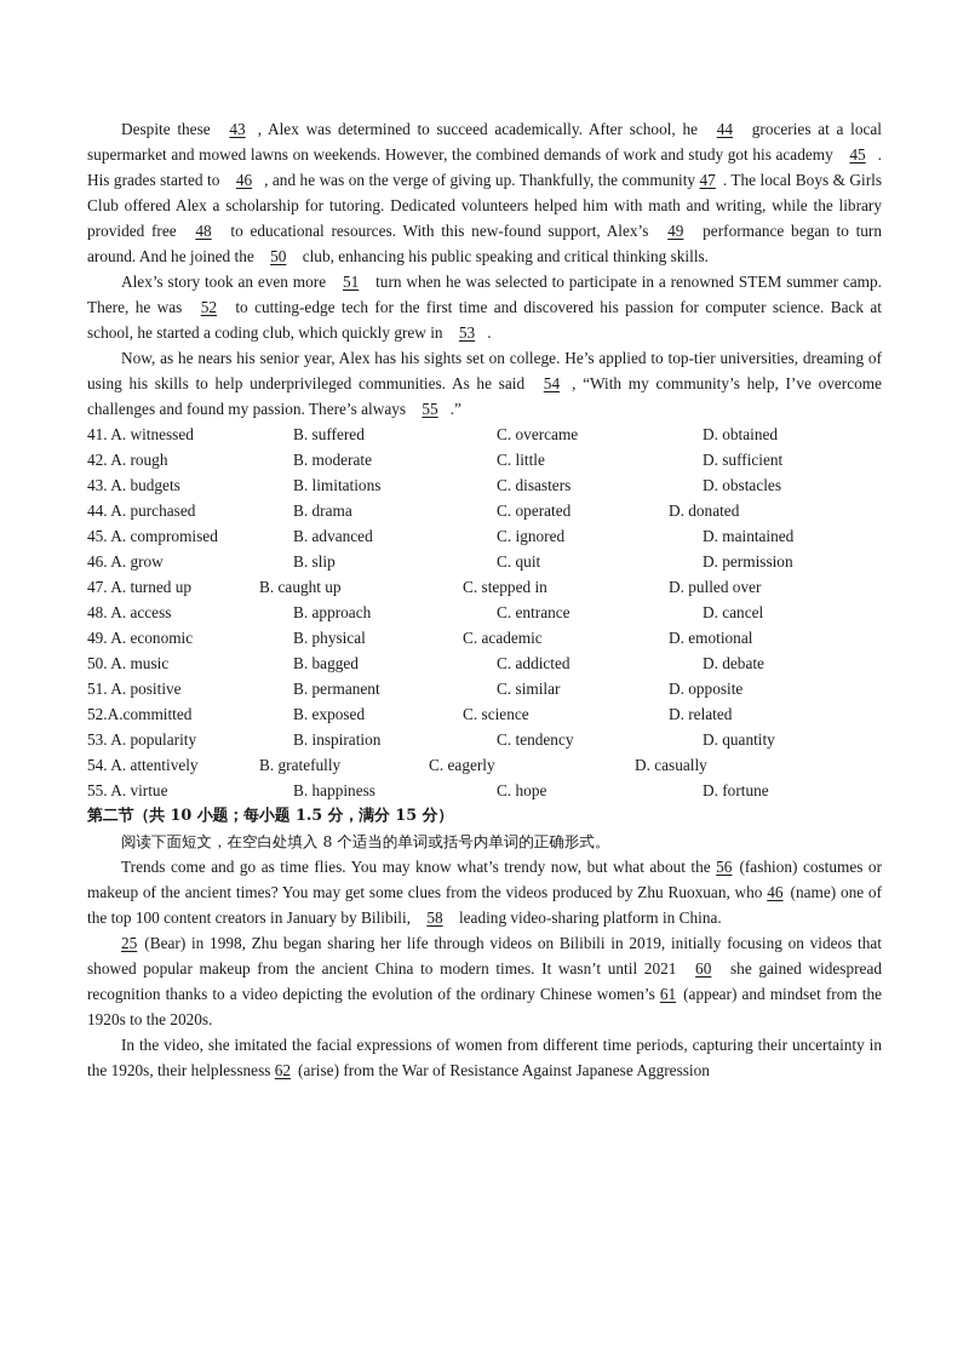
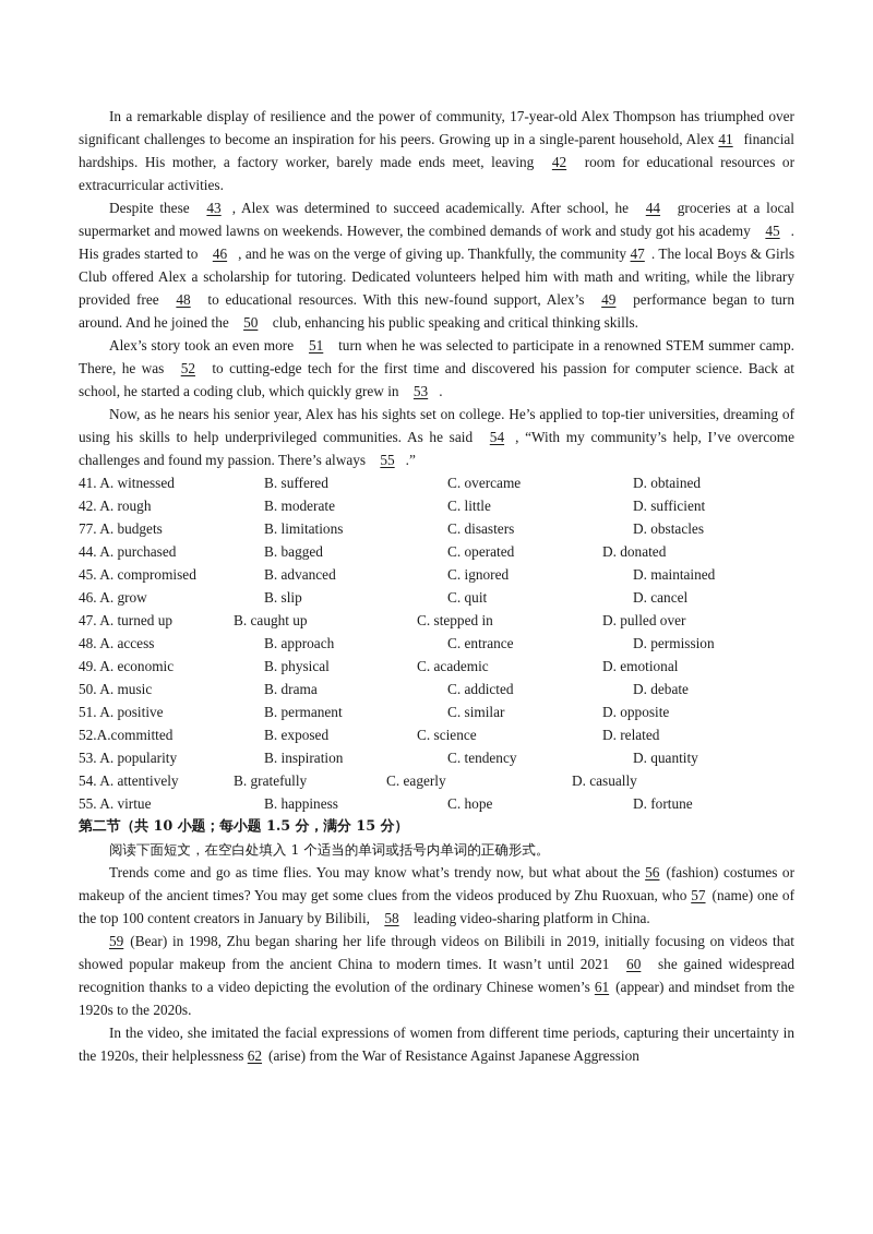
+ In a remarkable display of resilience and the power of community, 17-year-old Alex Thompson has triumphed over significant challenges to become an inspiration for his peers. Growing up in a single-parent household, Alex 41 financial hardships. His mother, a factory worker, barely made ends meet, leaving 42 room for educational resources or extracurricular activities.
  Despite these 43 , Alex was determined to succeed academically. After school, he 44 groceries at a local supermarket and mowed lawns on weekends. However, the combined demands of work and study got his academy 45 . His grades started to 46 , and he was on the verge of giving up. Thankfully, the community 47 . The local Boys & Girls Club offered Alex a scholarship for tutoring. Dedicated volunteers helped him with math and writing, while the library provided free 48 to educational resources. With this new-found support, Alex’s 49 performance began to turn around. And he joined the 50 club, enhancing his public speaking and critical thinking skills.
  Alex’s story took an even more 51 turn when he was selected to participate in a renowned STEM summer camp. There, he was 52 to cutting-edge tech for the first time and discovered his passion for computer science. Back at school, he started a coding club, which quickly grew in 53 .
  Now, as he nears his senior year, Alex has his sights set on college. He’s applied to top-tier universities, dreaming of using his skills to help underprivileged communities. As he said 54 , “With my community’s help, I’ve overcome challenges and found my passion. There’s always 55 .”
  41. A. witnessed
  B. suffered
  C. overcame
  D. obtained
  42. A. rough
  B. moderate
  C. little
  D. sufficient
- 43. A. budgets
+ 77. A. budgets
  B. limitations
  C. disasters
  D. obstacles
  44. A. purchased
- B. drama
+ B. bagged
  C. operated
  D. donated
  45. A. compromised
  B. advanced
  C. ignored
  D. maintained
  46. A. grow
  B. slip
  C. quit
- D. permission
+ D. cancel
  47. A. turned up
  B. caught up
  C. stepped in
  D. pulled over
  48. A. access
  B. approach
  C. entrance
- D. cancel
+ D. permission
  49. A. economic
  B. physical
  C. academic
  D. emotional
  50. A. music
- B. bagged
+ B. drama
  C. addicted
  D. debate
  51. A. positive
  B. permanent
  C. similar
  D. opposite
  52.A.committed
  B. exposed
  C. science
  D. related
  53. A. popularity
  B. inspiration
  C. tendency
  D. quantity
  54. A. attentively
  B. gratefully
  C. eagerly
  D. casually
  55. A. virtue
  B. happiness
  C. hope
  D. fortune
  第二节（共 10 小题；每小题 1.5 分，满分 15 分）
- 阅读下面短文，在空白处填入 8 个适当的单词或括号内单词的正确形式。
+ 阅读下面短文，在空白处填入 1 个适当的单词或括号内单词的正确形式。
- Trends come and go as time flies. You may know what’s trendy now, but what about the 56 (fashion) costumes or makeup of the ancient times? You may get some clues from the videos produced by Zhu Ruoxuan, who 46 (name) one of the top 100 content creators in January by Bilibili, 58 leading video-sharing platform in China.
+ Trends come and go as time flies. You may know what’s trendy now, but what about the 56 (fashion) costumes or makeup of the ancient times? You may get some clues from the videos produced by Zhu Ruoxuan, who 57 (name) one of the top 100 content creators in January by Bilibili, 58 leading video-sharing platform in China.
- 25 (Bear) in 1998, Zhu began sharing her life through videos on Bilibili in 2019, initially focusing on videos that showed popular makeup from the ancient China to modern times. It wasn’t until 2021 60 she gained widespread recognition thanks to a video depicting the evolution of the ordinary Chinese women’s 61 (appear) and mindset from the 1920s to the 2020s.
+ 59 (Bear) in 1998, Zhu began sharing her life through videos on Bilibili in 2019, initially focusing on videos that showed popular makeup from the ancient China to modern times. It wasn’t until 2021 60 she gained widespread recognition thanks to a video depicting the evolution of the ordinary Chinese women’s 61 (appear) and mindset from the 1920s to the 2020s.
  In the video, she imitated the facial expressions of women from different time periods, capturing their uncertainty in the 1920s, their helplessness 62 (arise) from the War of Resistance Against Japanese Aggression
